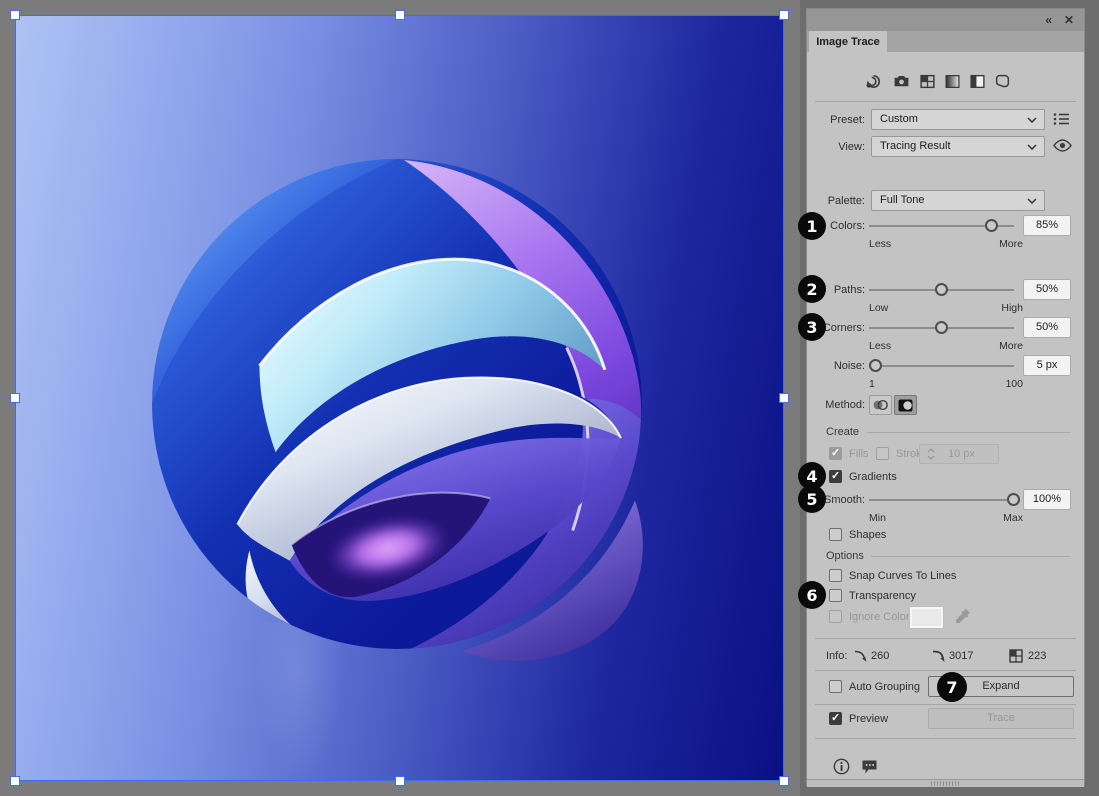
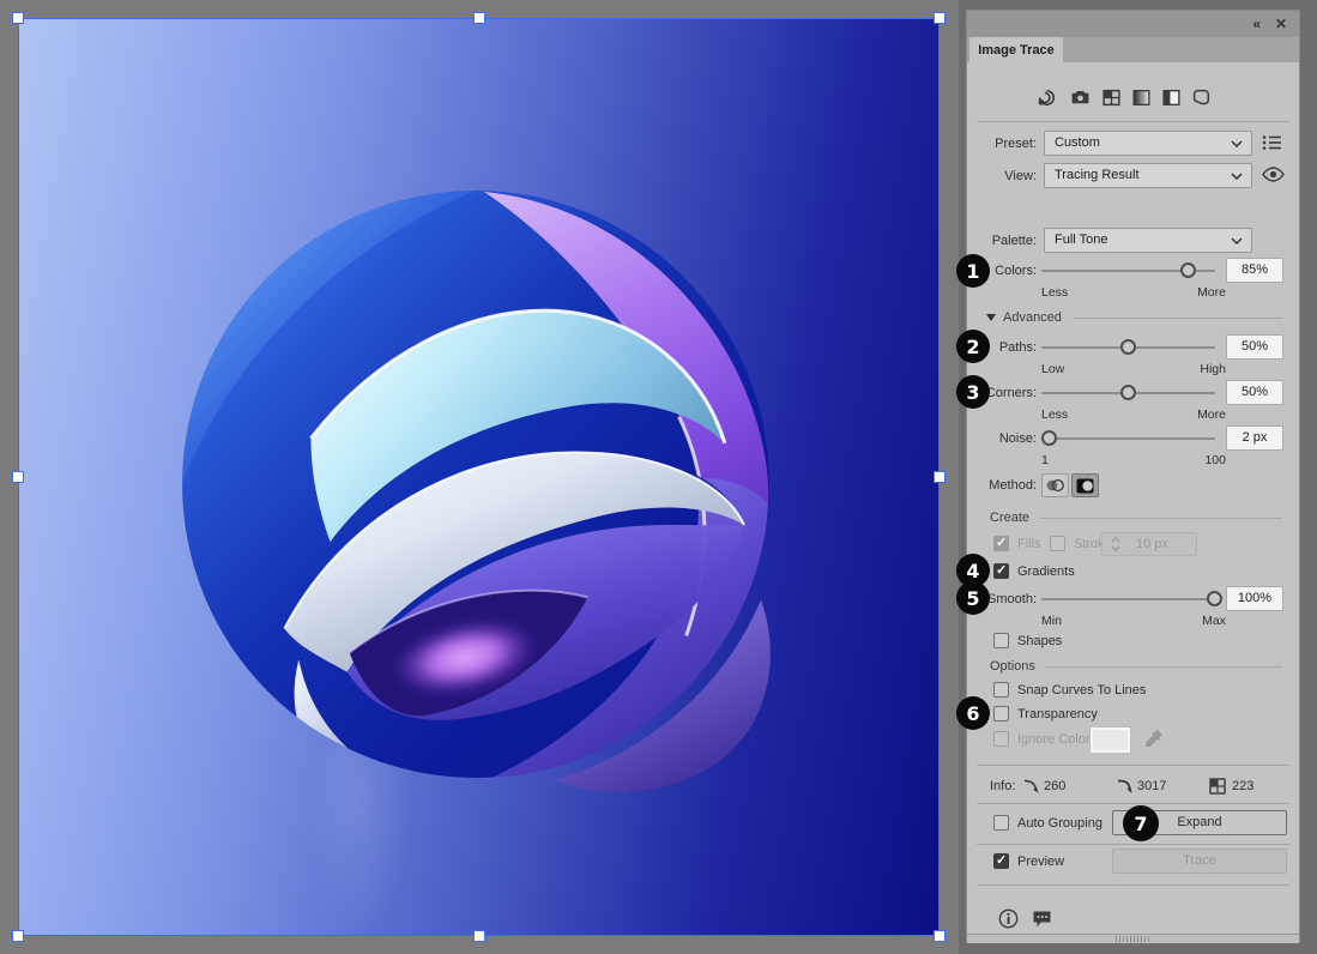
  «
  ✕
  Image Trace
  Preset:
  Custom
  View:
  Tracing Result
  Palette:
  Full Tone
  Colors:
  85%
  Less
  More
+ Advanced
  Paths:
  50%
  Low
  High
  Corners:
  50%
  Less
  More
  Noise:
- 5 px
+ 2 px
  1
  100
  Method:
  Create
  Fills
  10 px
  Gradients
  Smooth:
  100%
  Min
  Max
  Shapes
  Options
  Snap Curves To Lines
  Transparency
  Ignore Color
  Info:
  260
  3017
  223
  Auto Grouping
  Expand
  Preview
  Trace
  1
  2
  3
  4
  5
  6
  7
